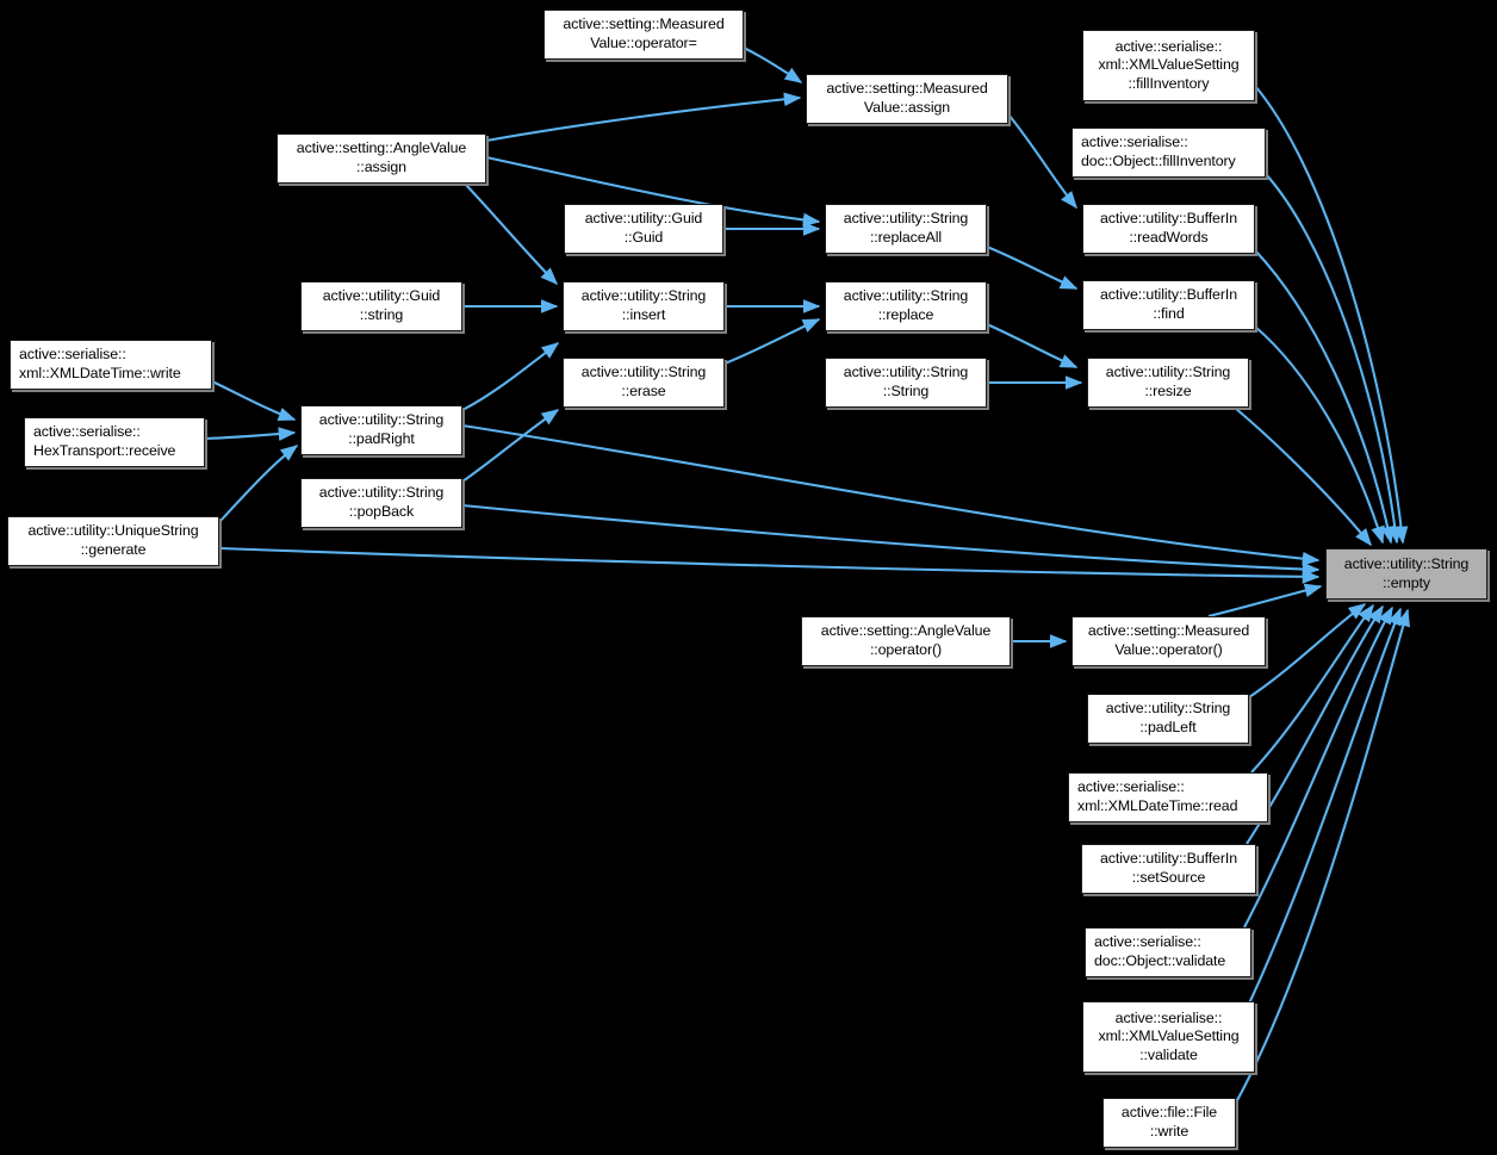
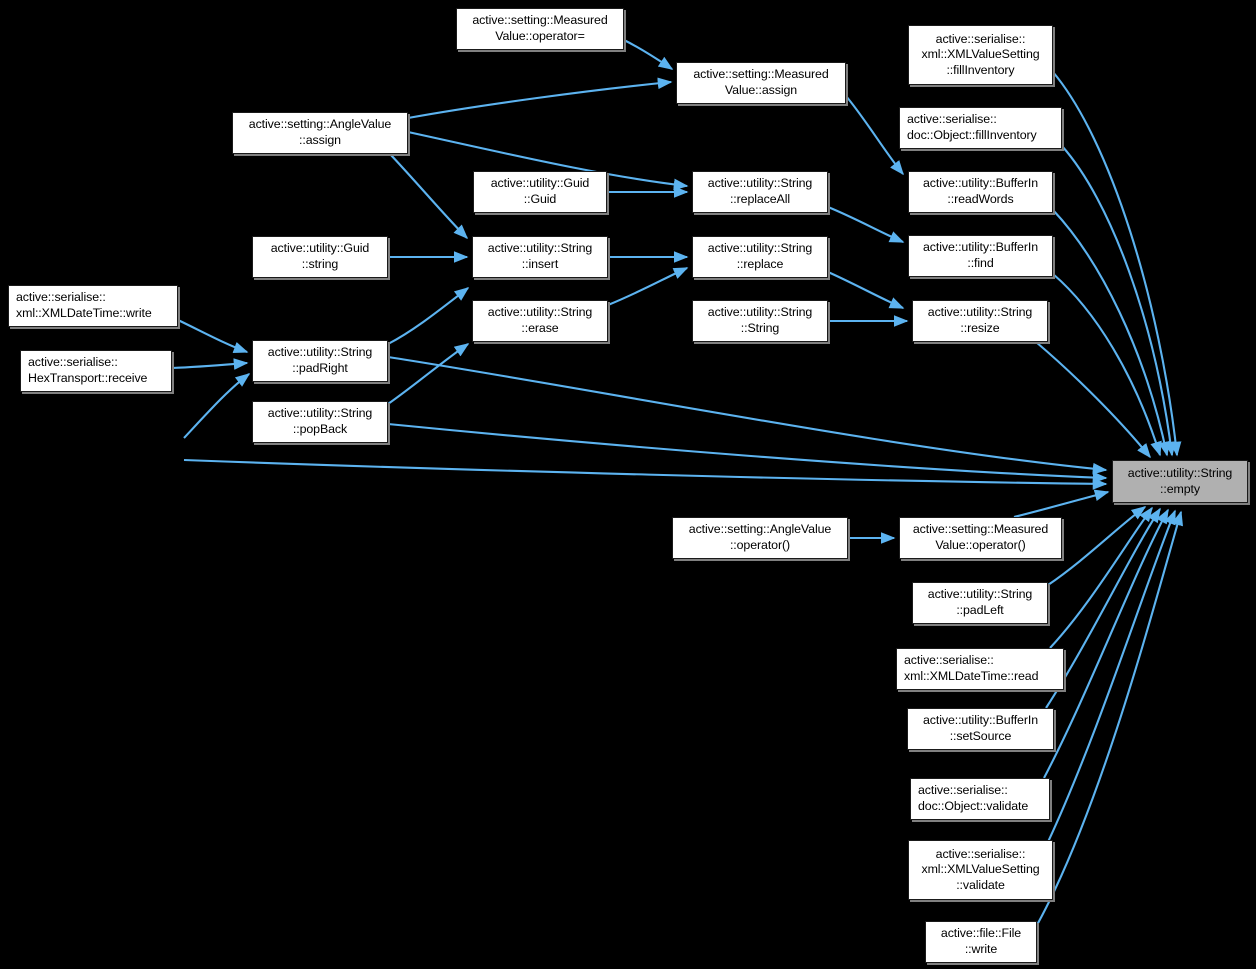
  active::setting::Measured
  Value::operator=
  active::setting::Measured
  Value::assign
  active::serialise::
  xml::XMLValueSetting
  ::fillInventory
  active::setting::AngleValue
  ::assign
  active::serialise::
  doc::Object::fillInventory
  active::utility::Guid
  ::Guid
  active::utility::String
  ::replaceAll
  active::utility::BufferIn
  ::readWords
  active::utility::Guid
  ::string
  active::utility::String
  ::insert
  active::utility::String
  ::replace
  active::utility::BufferIn
  ::find
  active::serialise::
  xml::XMLDateTime::write
  active::utility::String
  ::erase
  active::utility::String
  ::String
  active::utility::String
  ::resize
  active::serialise::
  HexTransport::receive
  active::utility::String
  ::padRight
  active::utility::String
  ::popBack
- active::utility::UniqueString
- ::generate
  active::utility::String
  ::empty
  active::setting::AngleValue
  ::operator()
  active::setting::Measured
  Value::operator()
  active::utility::String
  ::padLeft
  active::serialise::
  xml::XMLDateTime::read
  active::utility::BufferIn
  ::setSource
  active::serialise::
  doc::Object::validate
  active::serialise::
  xml::XMLValueSetting
  ::validate
  active::file::File
  ::write
